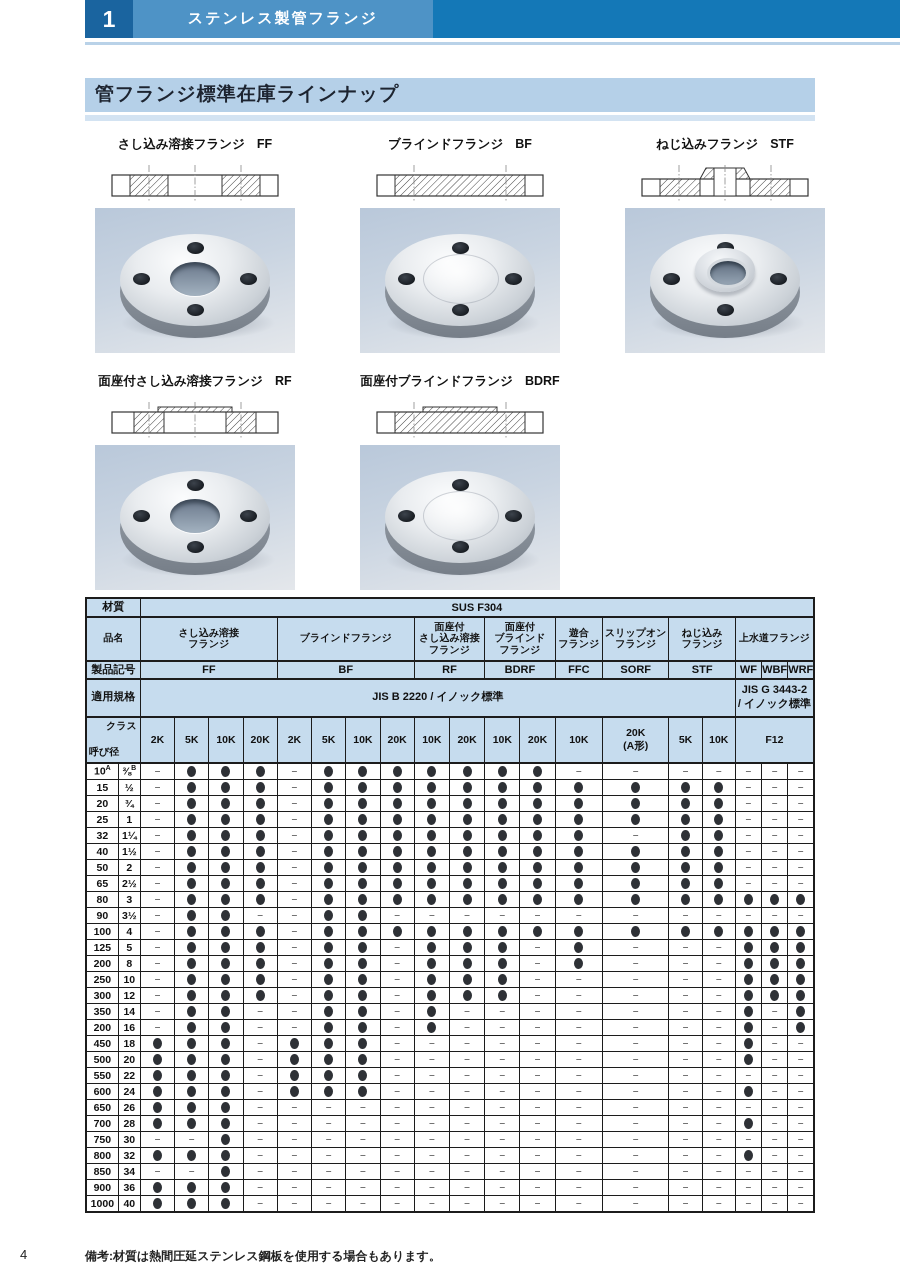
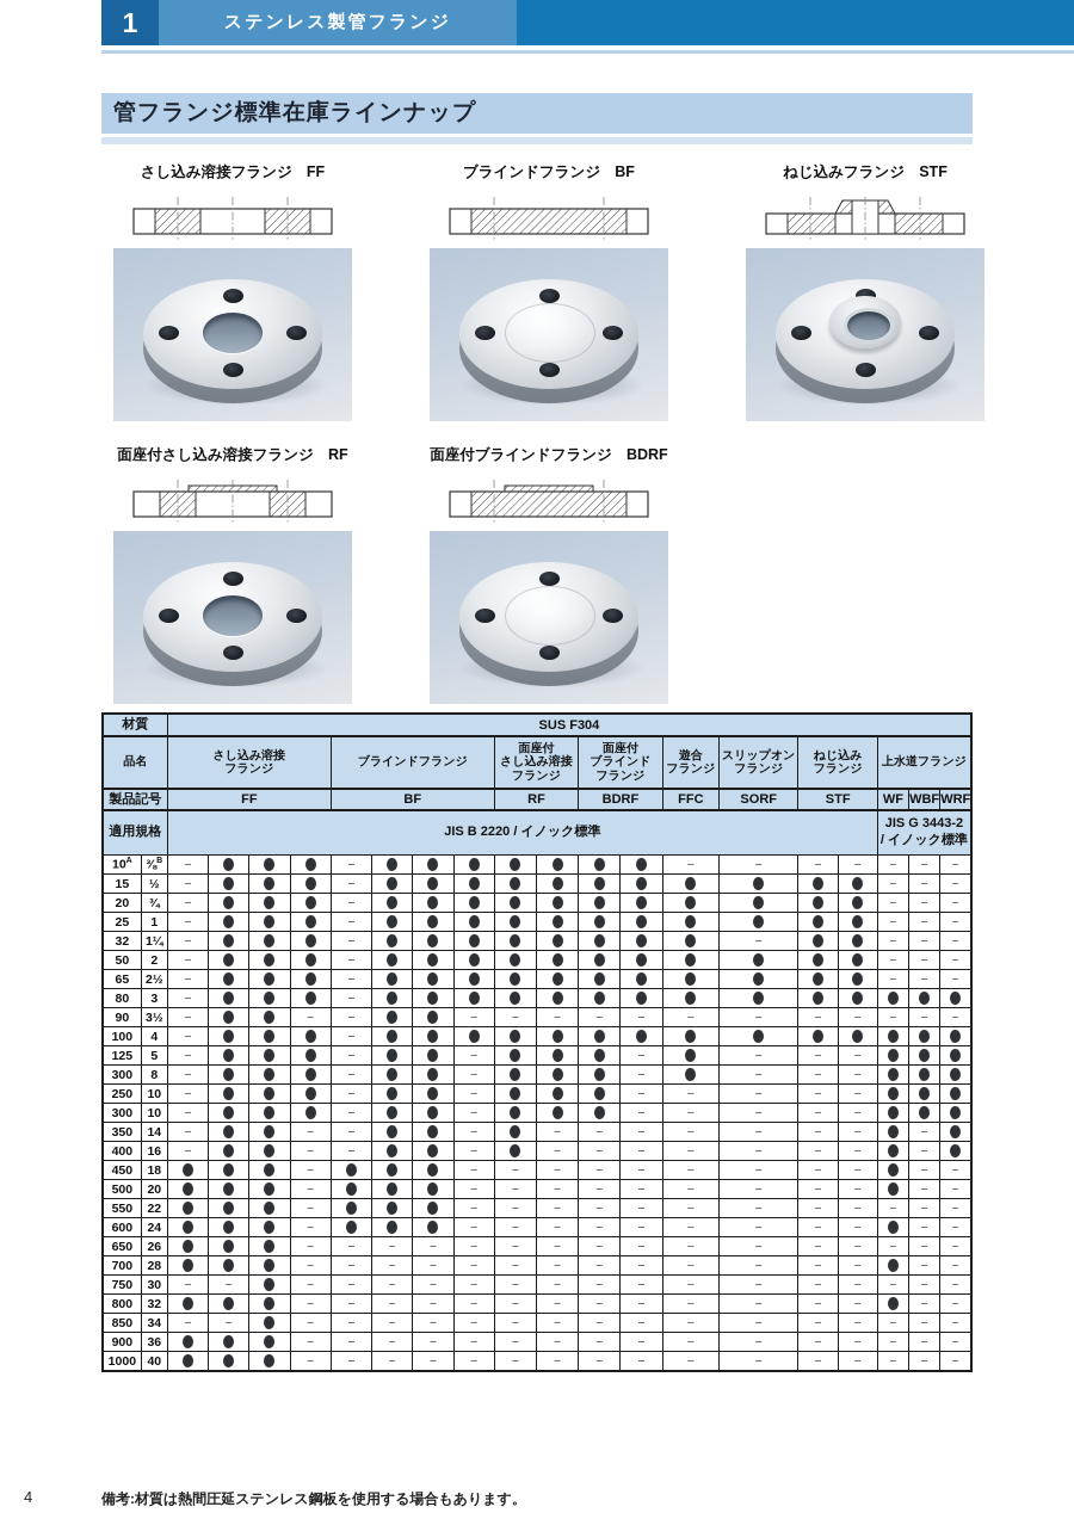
  1
  ステンレス製管フランジ
  管フランジ標準在庫ラインナップ
  さし込み溶接フランジ FF
  ブラインドフランジ BF
  ねじ込みフランジ STF
  面座付さし込み溶接フランジ RF
  面座付ブラインドフランジ BDRF
  材質	SUS F304
  品名	さし込み溶接 フランジ	ブラインドフランジ	面座付 さし込み溶接 フランジ	面座付 ブラインド フランジ	遊合 フランジ	スリップオン フランジ	ねじ込み フランジ	上水道フランジ
  製品記号	FF	BF	RF	BDRF	FFC	SORF	STF	WF	WBF	WRF
  適用規格	JIS B 2220 / イノック標準	JIS G 3443-2 / イノック標準
- クラス呼び径	2K	5K	10K	20K	2K	5K	10K	20K	10K	20K	10K	20K	10K	20K (A形)	5K	10K	F12
  10	⅜	–				–								–	–	–	–	–	–	–
  15	½	–				–												–	–	–
  20	¾	–				–												–	–	–
  25	1	–				–												–	–	–
  32	1¼	–				–									–			–	–	–
- 40	1½	–				–												–	–	–
  50	2	–				–												–	–	–
  65	2½	–				–												–	–	–
  80	3	–				–
  90	3½	–			–	–			–	–	–	–	–	–	–	–	–	–	–	–
  100	4	–				–
  125	5	–				–			–				–		–	–	–
- 200	8	–				–			–				–		–	–	–
+ 300	8	–				–			–				–		–	–	–
  250	10	–				–			–				–	–	–	–	–
- 300	12	–				–			–				–	–	–	–	–
+ 300	10	–				–			–				–	–	–	–	–
  350	14	–			–	–			–		–	–	–	–	–	–	–		–
- 200	16	–			–	–			–		–	–	–	–	–	–	–		–
+ 400	16	–			–	–			–		–	–	–	–	–	–	–		–
  450	18				–				–	–	–	–	–	–	–	–	–		–	–
  500	20				–				–	–	–	–	–	–	–	–	–		–	–
  550	22				–				–	–	–	–	–	–	–	–	–	–	–	–
  600	24				–				–	–	–	–	–	–	–	–	–		–	–
  650	26				–	–	–	–	–	–	–	–	–	–	–	–	–	–	–	–
  700	28				–	–	–	–	–	–	–	–	–	–	–	–	–		–	–
  750	30	–	–		–	–	–	–	–	–	–	–	–	–	–	–	–	–	–	–
  800	32				–	–	–	–	–	–	–	–	–	–	–	–	–		–	–
  850	34	–	–		–	–	–	–	–	–	–	–	–	–	–	–	–	–	–	–
  900	36				–	–	–	–	–	–	–	–	–	–	–	–	–	–	–	–
  1000	40				–	–	–	–	–	–	–	–	–	–	–	–	–	–	–	–
  備考:材質は熱間圧延ステンレス鋼板を使用する場合もあります。
  4
